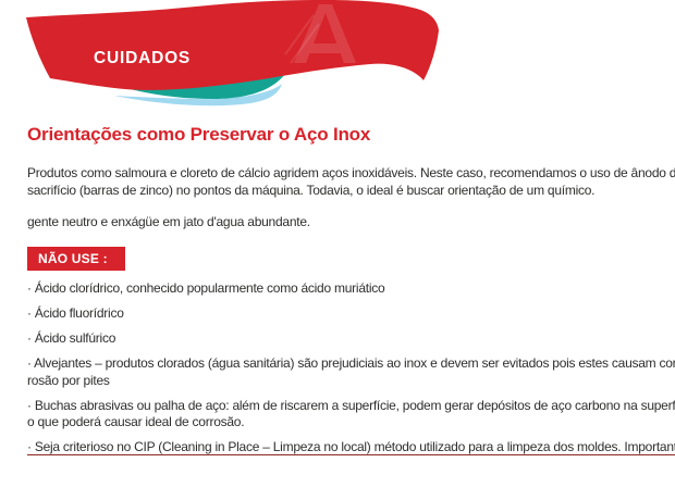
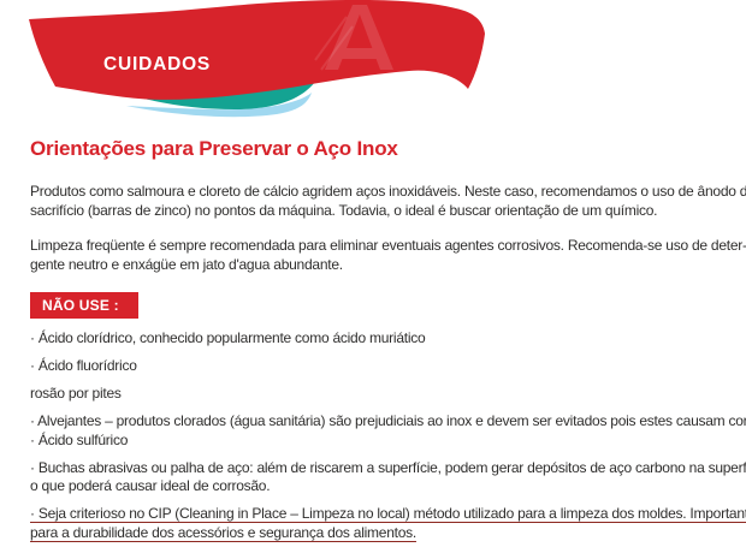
  CUIDADOS
- Orientações como Preservar o Aço Inox
+ Orientações para Preservar o Aço Inox
  Produtos como salmoura e cloreto de cálcio agridem aços inoxidáveis. Neste caso, recomendamos o uso de ânodo d
  sacrifício (barras de zinco) no pontos da máquina. Todavia, o ideal é buscar orientação de um químico.
+ Limpeza freqüente é sempre recomendada para eliminar eventuais agentes corrosivos. Recomenda-se uso de deter-
  gente neutro e enxágüe em jato d'agua abundante.
  NÃO USE :
  · Ácido clorídrico, conhecido popularmente como ácido muriático
  · Ácido fluorídrico
- · Ácido sulfúrico
+ rosão por pites
  · Alvejantes – produtos clorados (água sanitária) são prejudiciais ao inox e devem ser evitados pois estes causam co
- rosão por pites
+ · Ácido sulfúrico
  · Buchas abrasivas ou palha de aço: além de riscarem a superfície, podem gerar depósitos de aço carbono na superf
  o que poderá causar ideal de corrosão.
  · Seja criterioso no CIP (Cleaning in Place – Limpeza no local) método utilizado para a limpeza dos moldes. Importan
+ para a durabilidade dos acessórios e segurança dos alimentos.
